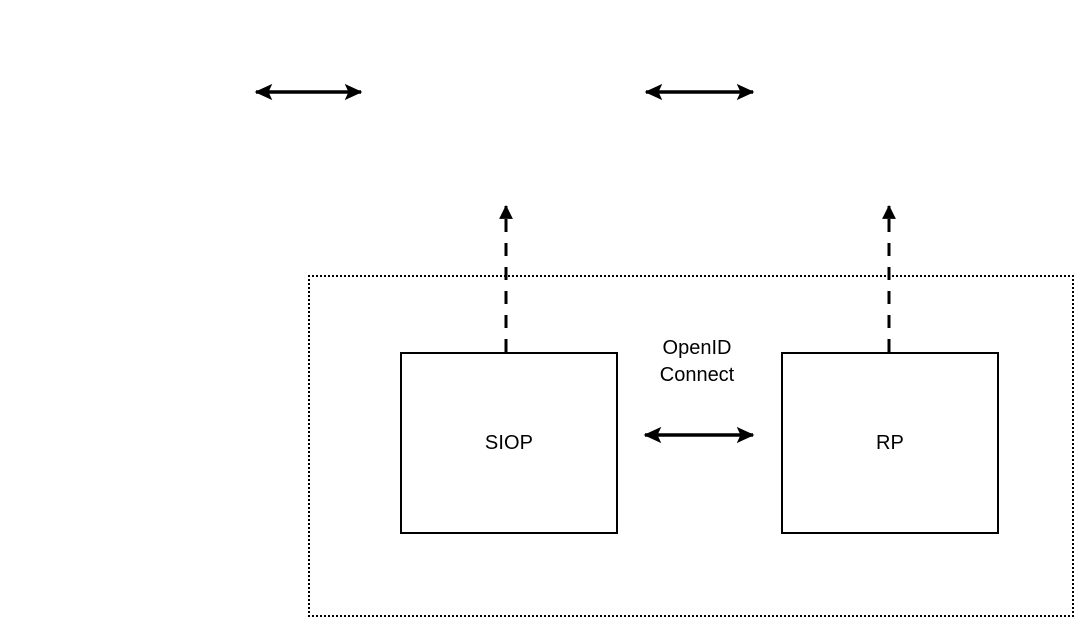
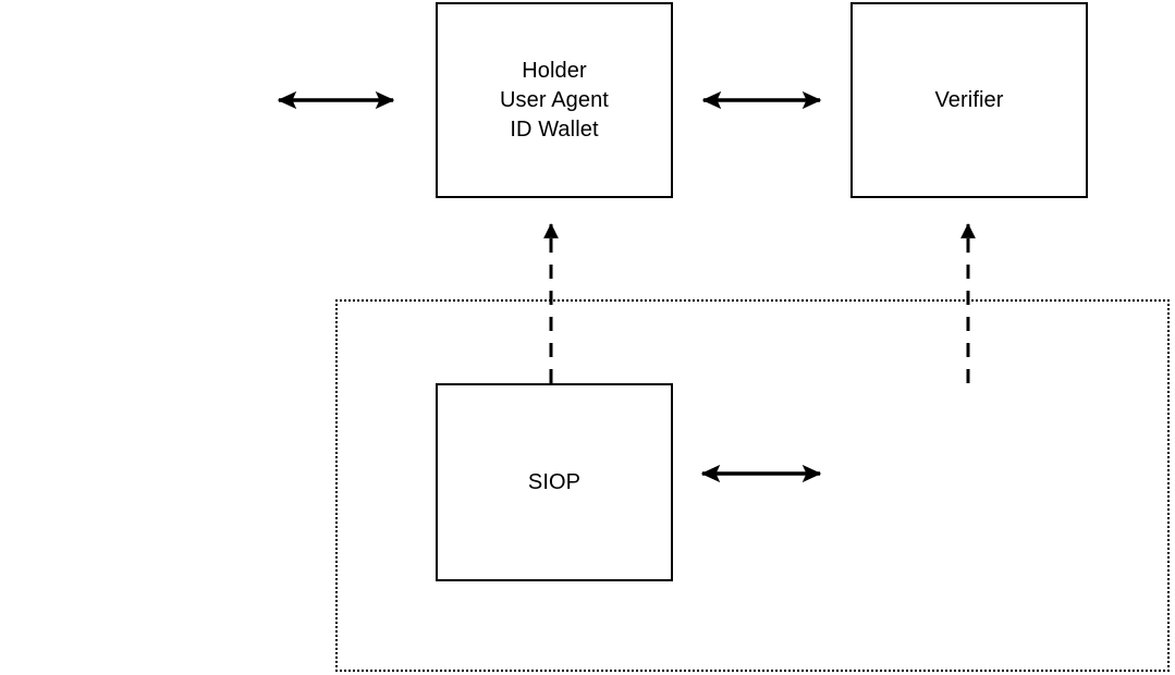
+ Holder
+ User Agent
+ ID Wallet
+ Verifier
  SIOP
- RP
- OpenID
- Connect
